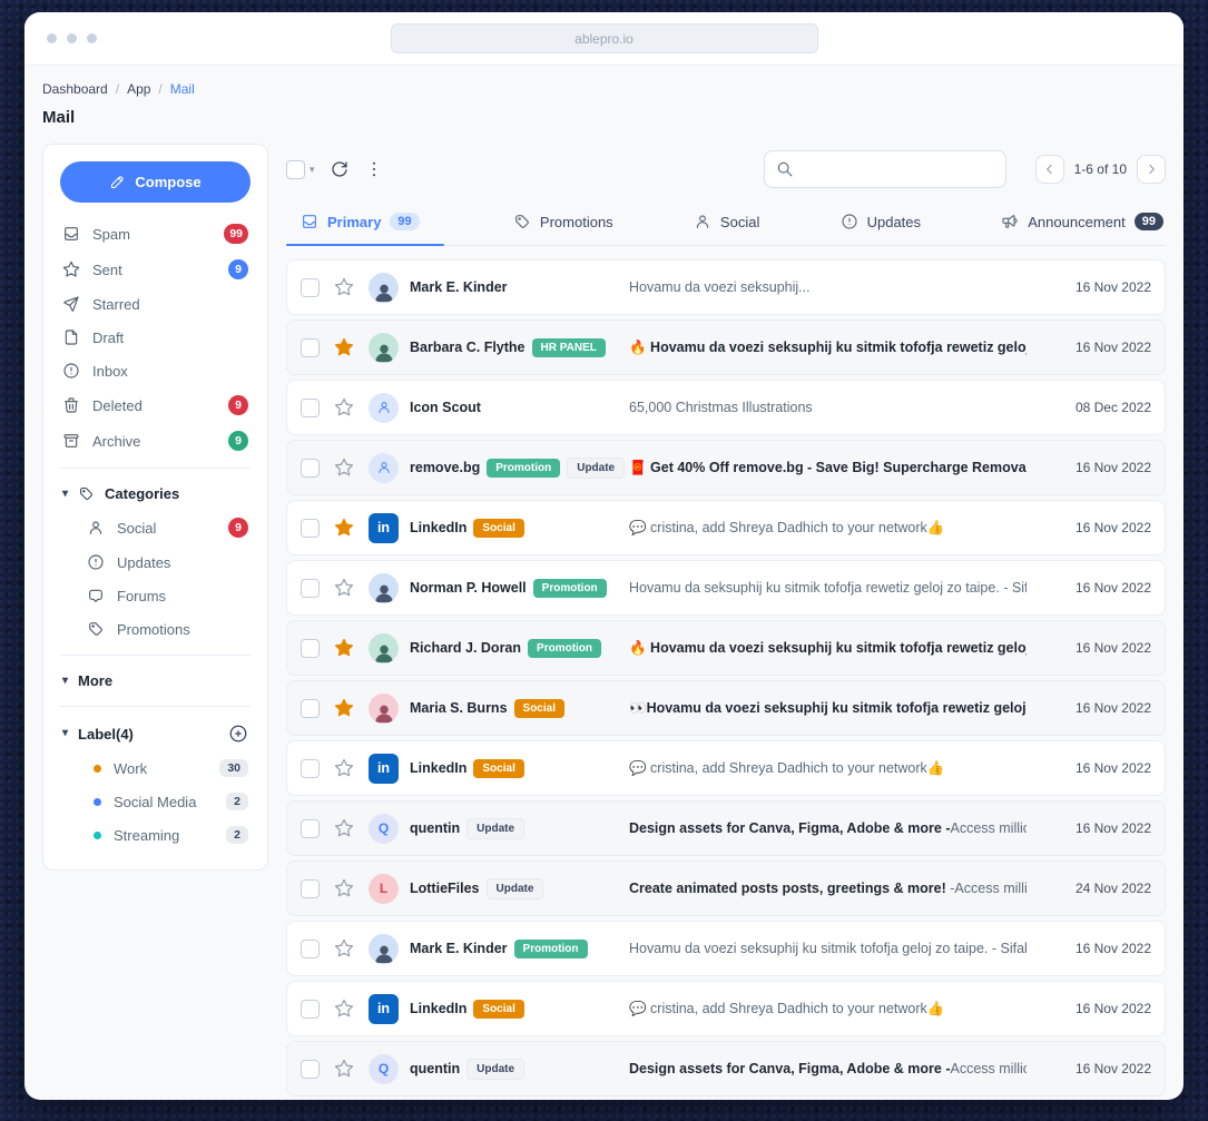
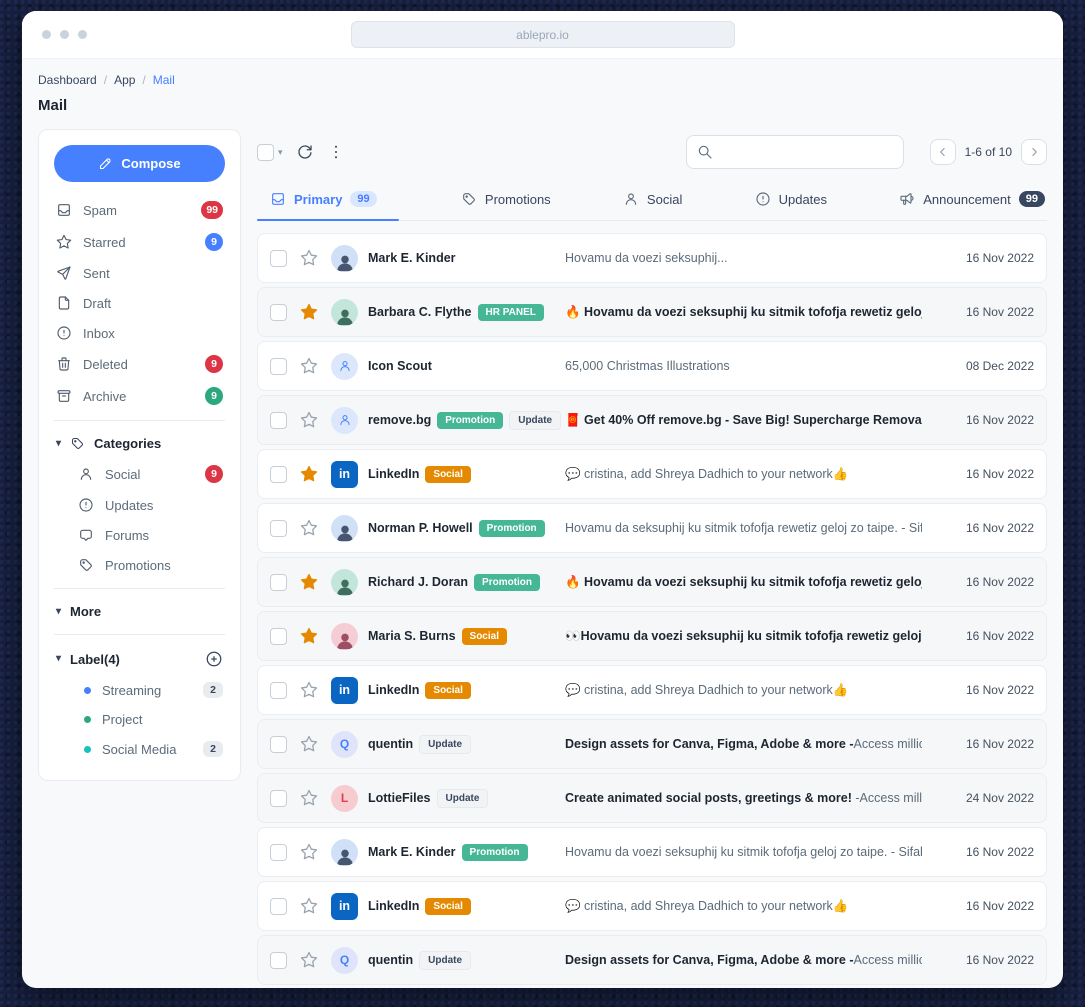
  ablepro.io
  Dashboard
  /
  App
  /
  Mail
  Mail
  Compose
  Spam
  99
- Sent
+ Starred
  9
- Starred
+ Sent
  Draft
  Inbox
  Deleted
  9
  Archive
  9
  ▾
  Categories
  Social
  9
  Updates
  Forums
  Promotions
  ▾
  More
  ▾
  Label(4)
- Work
- 30
- Social Media
+ Streaming
  2
+ Project
- Streaming
+ Social Media
  2
  ▾
  1-6 of 10
  Primary
  99
  Promotions
  Social
  Updates
  Announcement
  99
  Mark E. Kinder
  Hovamu da voezi seksuphij...
  16 Nov 2022
  Barbara C. Flythe
  HR PANEL
  🔥 Hovamu da voezi seksuphij ku sitmik tofofja rewetiz gelo
  16 Nov 2022
  Icon Scout
  65,000 Christmas Illustrations
  08 Dec 2022
  remove.bg
  Promotion
  Update
  🧧 Get 40% Off remove.bg - Save Big! Supercharge Remova
  16 Nov 2022
  in
  LinkedIn
  Social
  💬 cristina, add Shreya Dadhich to your network👍
  16 Nov 2022
  Norman P. Howell
  Promotion
  Hovamu da seksuphij ku sitmik tofofja rewetiz geloj zo taipe. - Sif
  16 Nov 2022
  Richard J. Doran
  Promotion
  🔥 Hovamu da voezi seksuphij ku sitmik tofofja rewetiz gelo
  16 Nov 2022
  Maria S. Burns
  Social
  👀Hovamu da voezi seksuphij ku sitmik tofofja rewetiz geloj
  16 Nov 2022
  in
  LinkedIn
  Social
  💬 cristina, add Shreya Dadhich to your network👍
  16 Nov 2022
  Q
  quentin
  Update
  Design assets for Canva, Figma, Adobe & more -Access milli
  16 Nov 2022
  L
  LottieFiles
  Update
- Create animated posts posts, greetings & more! -Access milli
+ Create animated social posts, greetings & more! -Access mill
  24 Nov 2022
  Mark E. Kinder
  Promotion
  Hovamu da voezi seksuphij ku sitmik tofofja geloj zo taipe. - Sifa
  16 Nov 2022
  in
  LinkedIn
  Social
  💬 cristina, add Shreya Dadhich to your network👍
  16 Nov 2022
  Q
  quentin
  Update
  Design assets for Canva, Figma, Adobe & more -Access milli
  16 Nov 2022
